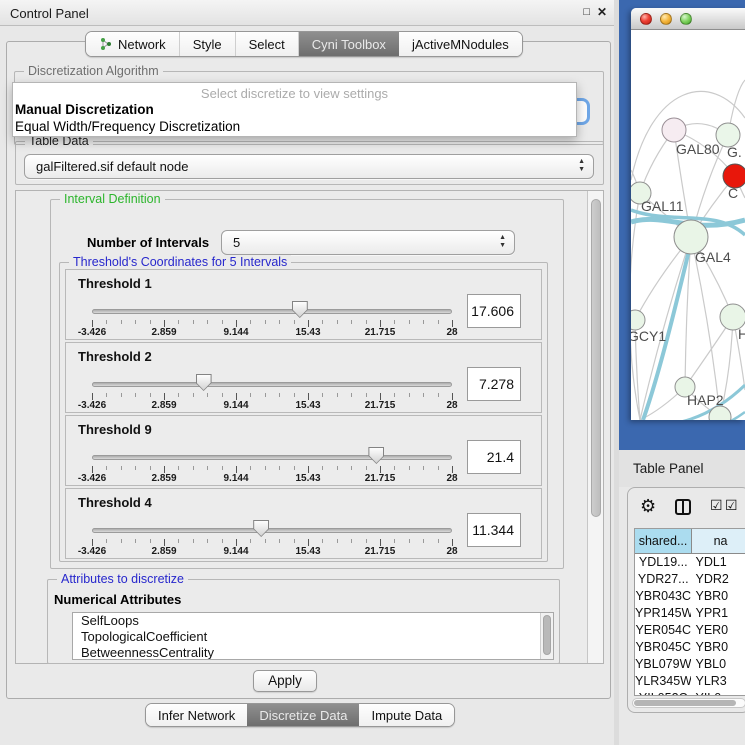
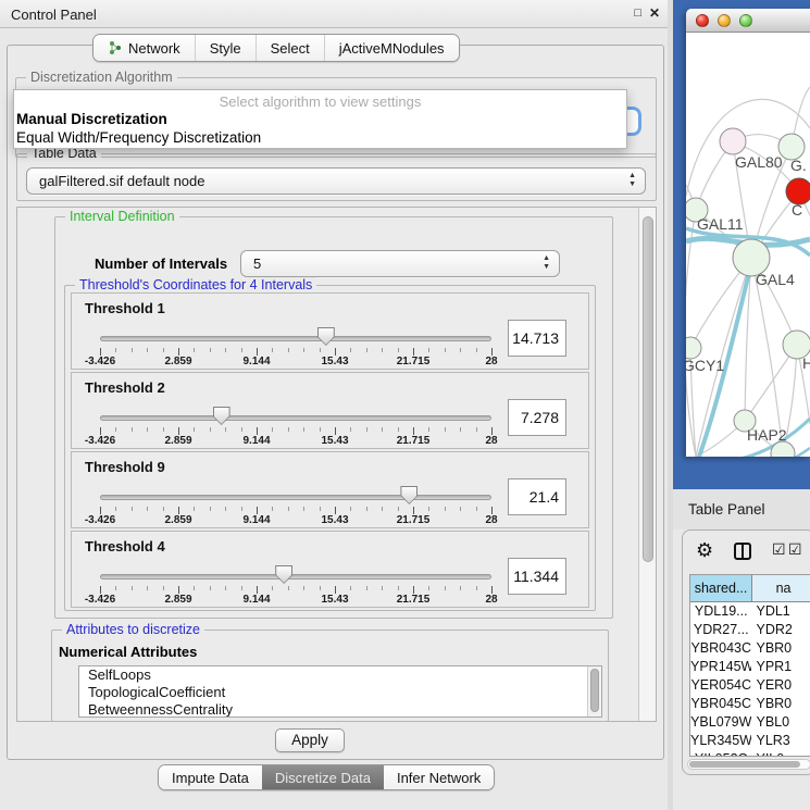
  Control Panel
  □
  ✕
  Network
  Style
  Select
- Cyni Toolbox
  jActiveMNodules
  Discretization Algorithm
  Table Data
  galFiltered.sif default node
  Interval Definition
  Number of Intervals
  5
- Threshold's Coordinates for 5 Intervals
+ Threshold's Coordinates for 4 Intervals
  Threshold 1
  -3.426
  2.859
  9.144
  15.43
  21.715
  28
- 17.606
+ 14.713
  Threshold 2
  -3.426
  2.859
  9.144
  15.43
  21.715
  28
  7.278
  Threshold 9
  -3.426
  2.859
  9.144
  15.43
  21.715
  28
  21.4
  Threshold 4
  -3.426
  2.859
  9.144
  15.43
  21.715
  28
  11.344
  Attributes to discretize
  Numerical Attributes
  SelfLoops
  TopologicalCoefficient
  BetweennessCentrality
- Select discretize to view settings
+ Select algorithm to view settings
  Manual Discretization
  Equal Width/Frequency Discretization
  Apply
- Infer Network
+ Impute Data
  Discretize Data
- Impute Data
+ Infer Network
  GAL80
  G.
  C
  GAL11
  GAL4
  GCY1
  H
  HAP2
  Table Panel
  ⚙
  ☑
  ☑
  shared...
  na
  YDL19...
  YDL1
  YDR27...
  YDR2
  YBR043C
  YBR0
  YPR145W
  YPR1
  YER054C
  YER0
  YBR045C
  YBR0
  YBL079W
  YBL0
  YLR345W
  YLR3
